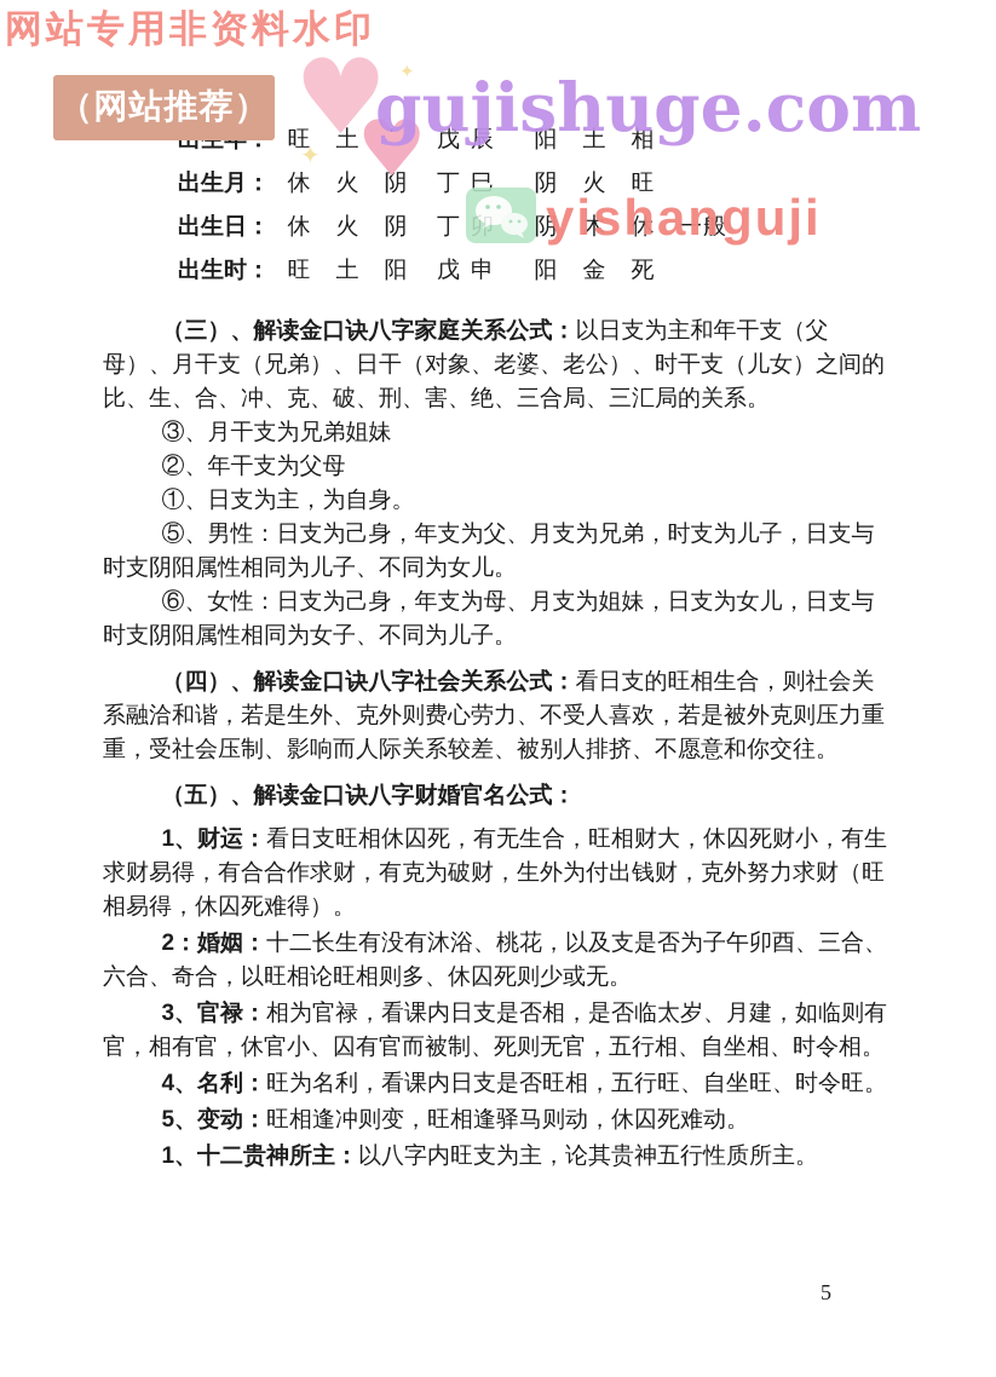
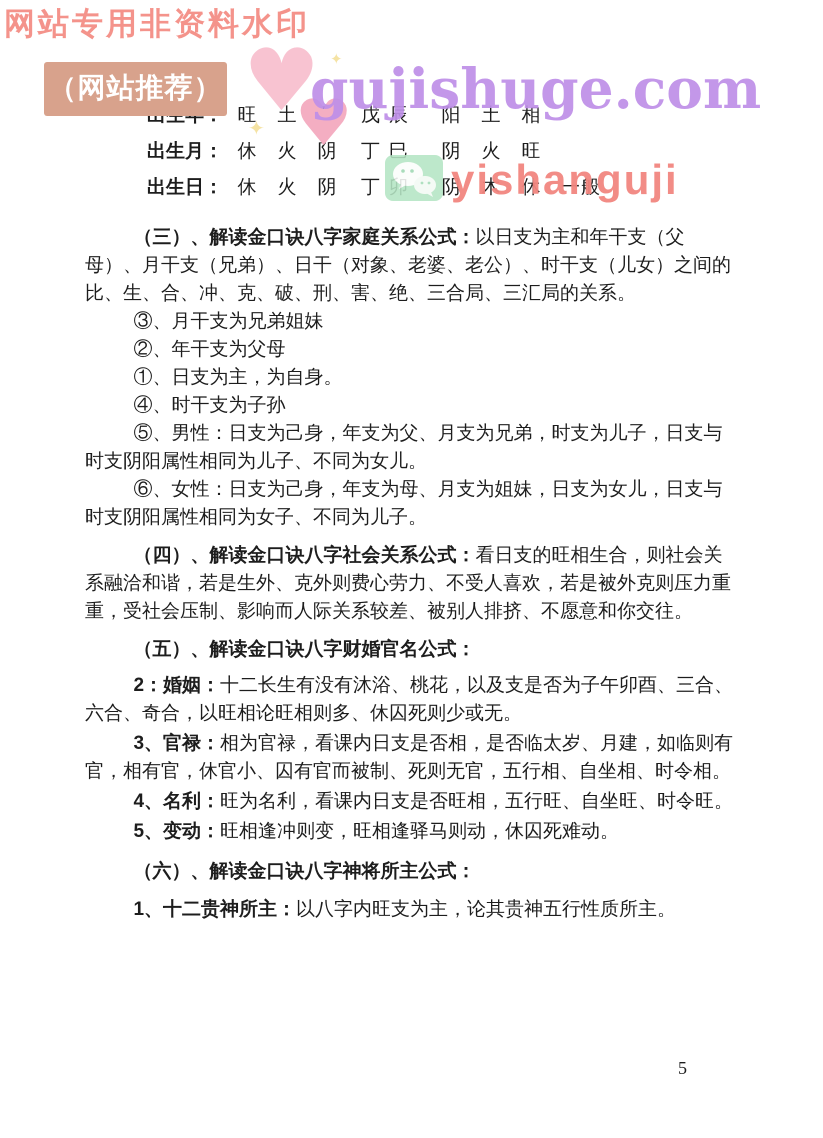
  网站专用非资料水印
  （网站推荐）
  ♥
  ♥
  ✦
  ✦
  gujishuge.com
  yishanguji
  出生月： 休 火 阴 丁巳 阴 火 旺
  出生日： 休 火 阴 丁卯 阴 木 休 一般
- 出生时： 旺 土 阳 戊申 阳 金 死
  （三）、解读金口诀八字家庭关系公式：以日支为主和年干支（父母）、月干支（兄弟）、日干（对象、老婆、老公）、时干支（儿女）之间的比、生、合、冲、克、破、刑、害、绝、三合局、三汇局的关系。
  ③、月干支为兄弟姐妹
  ②、年干支为父母
  ①、日支为主，为自身。
+ ④、时干支为子孙
  ⑤、男性：日支为己身，年支为父、月支为兄弟，时支为儿子，日支与时支阴阳属性相同为儿子、不同为女儿。
  ⑥、女性：日支为己身，年支为母、月支为姐妹，日支为女儿，日支与时支阴阳属性相同为女子、不同为儿子。
  （四）、解读金口诀八字社会关系公式：看日支的旺相生合，则社会关系融洽和谐，若是生外、克外则费心劳力、不受人喜欢，若是被外克则压力重重，受社会压制、影响而人际关系较差、被别人排挤、不愿意和你交往。
  （五）、解读金口诀八字财婚官名公式：
- 1、财运：看日支旺相休囚死，有无生合，旺相财大，休囚死财小，有生求财易得，有合合作求财，有克为破财，生外为付出钱财，克外努力求财（旺相易得，休囚死难得）。
  2：婚姻：十二长生有没有沐浴、桃花，以及支是否为子午卯酉、三合、六合、奇合，以旺相论旺相则多、休囚死则少或无。
  3、官禄：相为官禄，看课内日支是否相，是否临太岁、月建，如临则有官，相有官，休官小、囚有官而被制、死则无官，五行相、自坐相、时令相。
  4、名利：旺为名利，看课内日支是否旺相，五行旺、自坐旺、时令旺。
  5、变动：旺相逢冲则变，旺相逢驿马则动，休囚死难动。
+ （六）、解读金口诀八字神将所主公式：
  1、十二贵神所主：以八字内旺支为主，论其贵神五行性质所主。
  5
